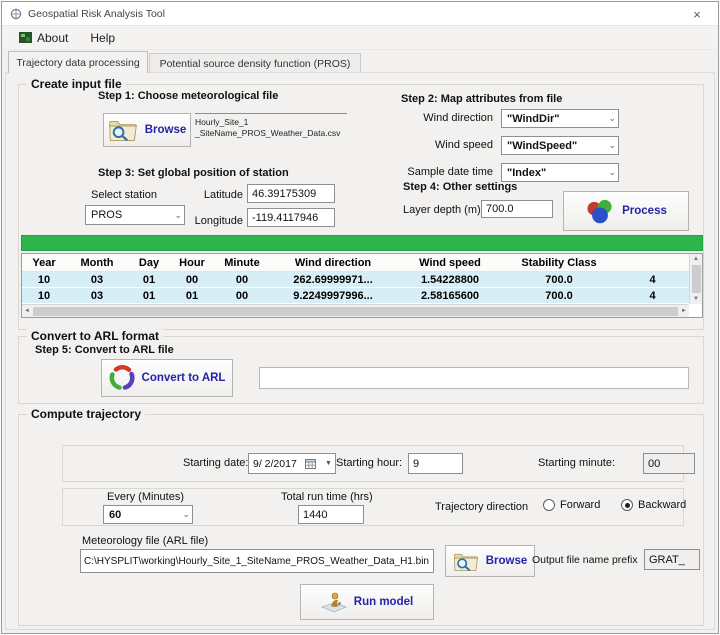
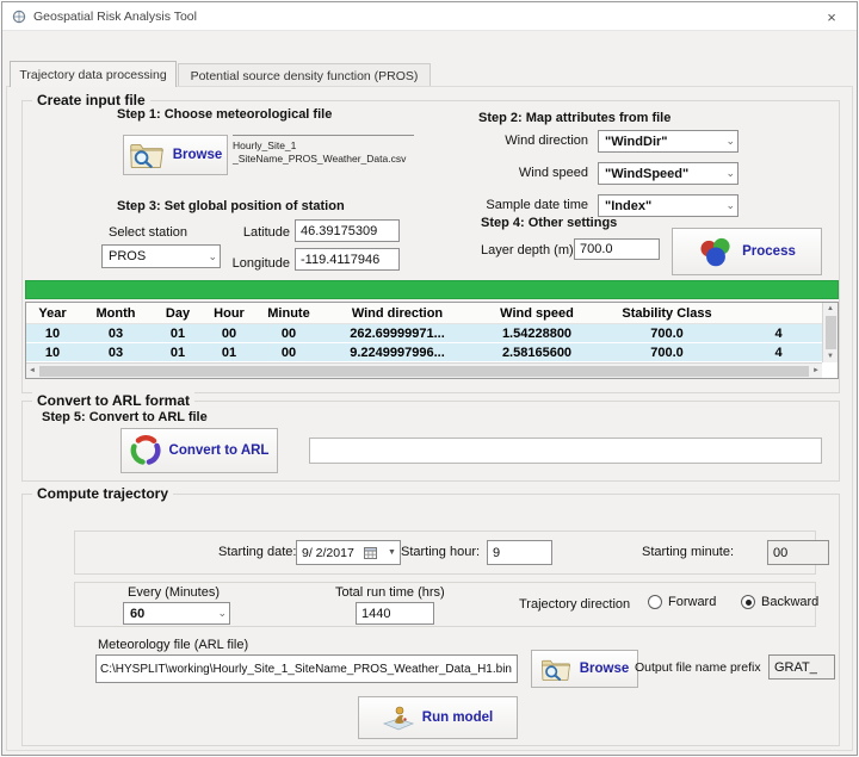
  Geospatial Risk Analysis Tool
  ×
- About
- Help
  Trajectory data processing
  Potential source density function (PROS)
  Create input file
  Step 1: Choose meteorological file
  Browse
  Hourly_Site_1
  _SiteName_PROS_Weather_Data.csv
  Step 2: Map attributes from file
  Wind direction
  "WindDir"
  ⌄
  Wind speed
  "WindSpeed"
  ⌄
  Sample date time
  "Index"
  ⌄
  Step 3: Set global position of station
  Select station
  PROS
  ⌄
  Latitude
  46.39175309
  Longitude
  -119.4117946
  Step 4: Other settings
  Layer depth (m)
  700.0
  Process
  Year
  Month
  Day
  Hour
  Minute
  Wind direction
  Wind speed
  Stability Class
  10
  03
  01
  00
  00
  262.69999971...
  1.54228800
  700.0
  4
  10
  03
  01
  01
  00
  9.2249997996...
  2.58165600
  700.0
  4
  Convert to ARL format
  Step 5: Convert to ARL file
  Convert to ARL
  Compute trajectory
  Starting date:
  9/ 2/2017
  Starting hour:
  9
  Starting minute:
  00
  Every (Minutes)
  60
  ⌄
  Total run time (hrs)
  1440
  Trajectory direction
  Forward
  Backward
  Meteorology file (ARL file)
  C:\HYSPLIT\working\Hourly_Site_1_SiteName_PROS_Weather_Data_H1.bin
  Browse
  Output file name prefix
  GRAT_
  Run model
